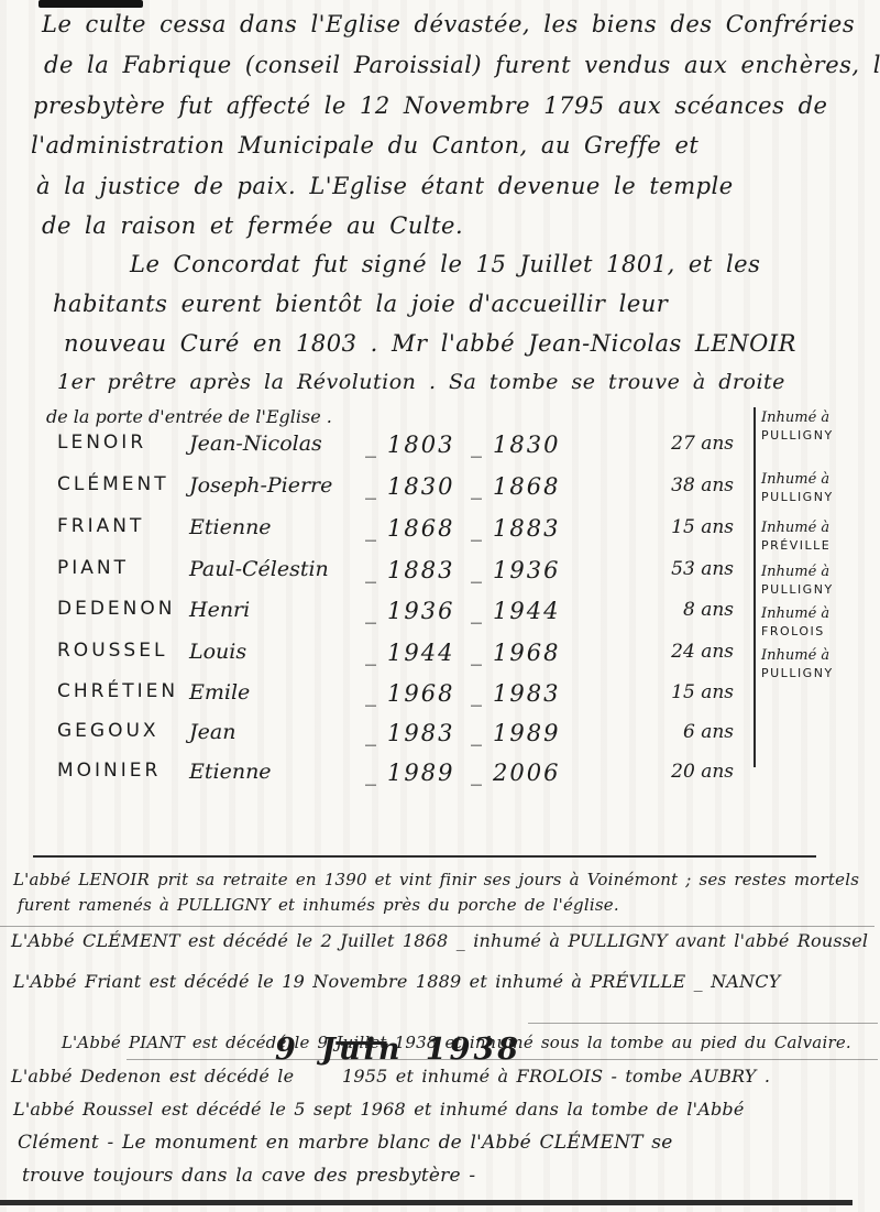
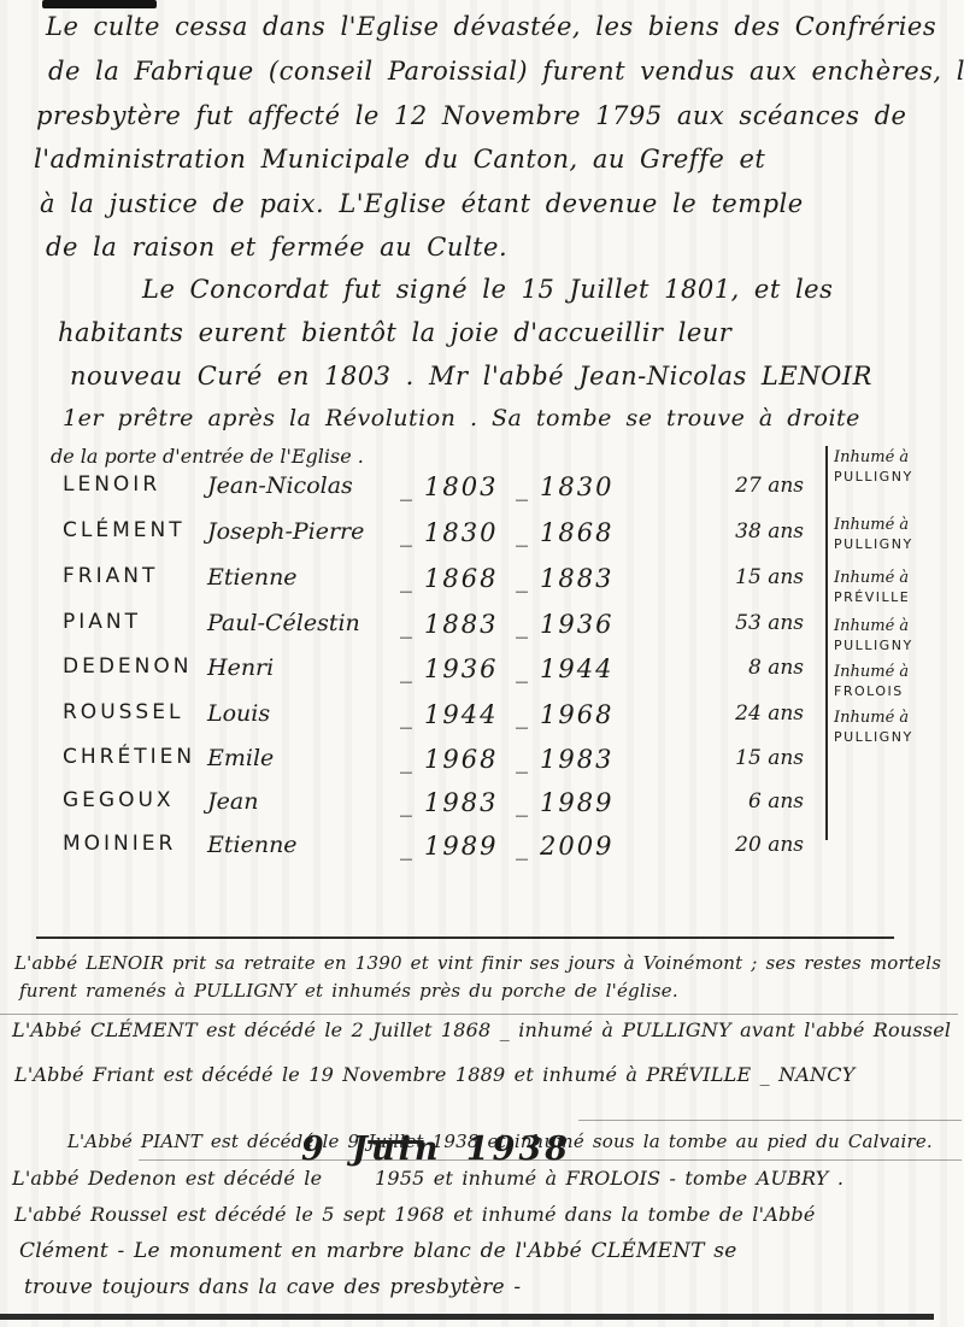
  Le culte cessa dans l'Eglise dévastée, les biens des Confréries
  de la Fabrique (conseil Paroissial) furent vendus aux enchères, l
  presbytère fut affecté le 12 Novembre 1795 aux scéances de
  l'administration Municipale du Canton, au Greffe et
  à la justice de paix. L'Eglise étant devenue le temple
  de la raison et fermée au Culte.
  Le Concordat fut signé le 15 Juillet 1801, et les
  habitants eurent bientôt la joie d'accueillir leur
  nouveau Curé en 1803 . Mr l'abbé Jean-Nicolas LENOIR
  1er prêtre après la Révolution . Sa tombe se trouve à droite
  de la porte d'entrée de l'Eglise .
  LENOIR
  Jean-Nicolas
  _
  1803
  _
  1830
  27 ans
  CLÉMENT
  Joseph-Pierre
  _
  1830
  _
  1868
  38 ans
  FRIANT
  Etienne
  _
  1868
  _
  1883
  15 ans
  PIANT
  Paul-Célestin
  _
  1883
  _
  1936
  53 ans
  DEDENON
  Henri
  _
  1936
  _
  1944
  8 ans
  ROUSSEL
  Louis
  _
  1944
  _
  1968
  24 ans
  CHRÉTIEN
  Emile
  _
  1968
  _
  1983
  15 ans
  GEGOUX
  Jean
  _
  1983
  _
  1989
  6 ans
  MOINIER
  Etienne
  _
  1989
  _
- 2006
+ 2009
  20 ans
  Inhumé à
  PULLIGNY
  Inhumé à
  PULLIGNY
  Inhumé à
  PRÉVILLE
  Inhumé à
  PULLIGNY
  Inhumé à
  FROLOIS
  Inhumé à
  PULLIGNY
  L'abbé LENOIR prit sa retraite en 1390 et vint finir ses jours à Voinémont ; ses restes mortels
  furent ramenés à PULLIGNY et inhumés près du porche de l'église.
  L'Abbé CLÉMENT est décédé le 2 Juillet 1868 _ inhumé à PULLIGNY avant l'abbé Roussel
  L'Abbé Friant est décédé le 19 Novembre 1889 et inhumé à PRÉVILLE _ NANCY
  L'Abbé PIANT est décédé le 9 Juillet 1938 et inhumé sous la tombe au pied du Calvaire.
  9 Juin 1938
  L'abbé Dedenon est décédé le 1955 et inhumé à FROLOIS - tombe AUBRY .
  L'abbé Roussel est décédé le 5 sept 1968 et inhumé dans la tombe de l'Abbé
  Clément - Le monument en marbre blanc de l'Abbé CLÉMENT se
  trouve toujours dans la cave des presbytère -
